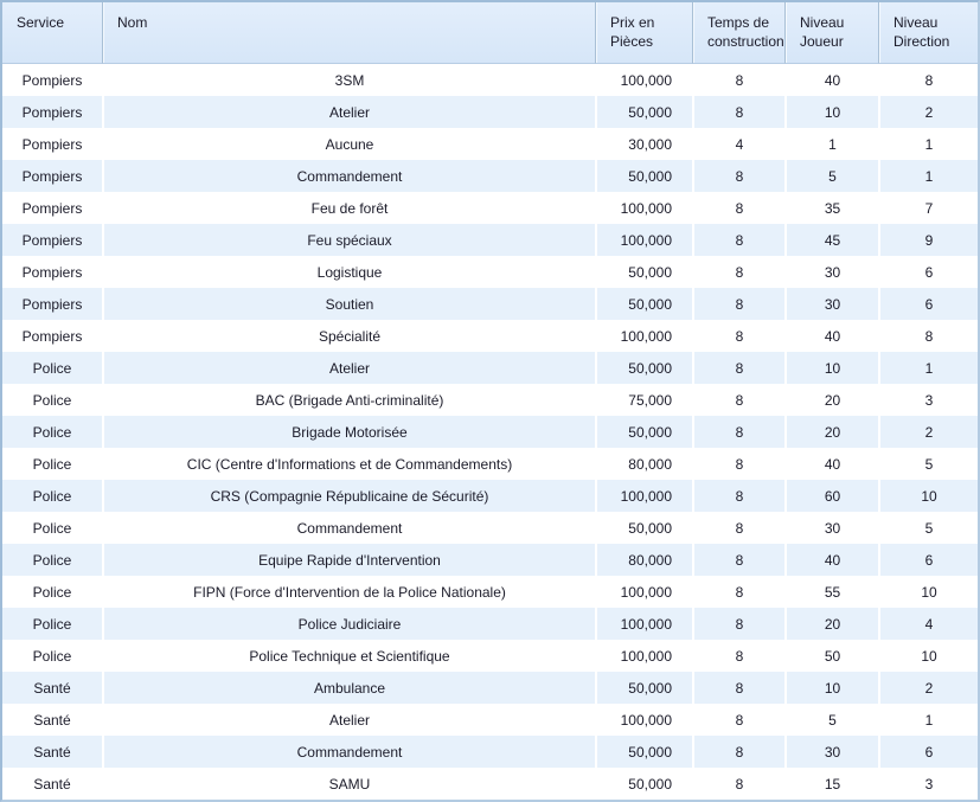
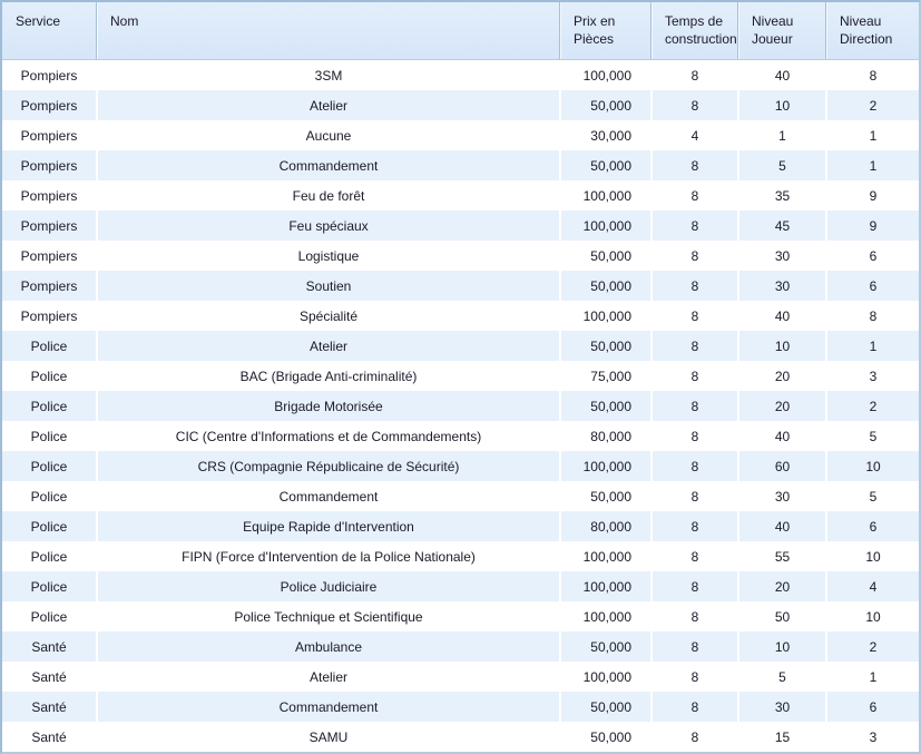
  Service	Nom	Prix en Pièces	Temps de construction	Niveau Joueur	Niveau Direction
  Pompiers	3SM	100,000	8	40	8
  Pompiers	Atelier	50,000	8	10	2
  Pompiers	Aucune	30,000	4	1	1
  Pompiers	Commandement	50,000	8	5	1
- Pompiers	Feu de forêt	100,000	8	35	7
+ Pompiers	Feu de forêt	100,000	8	35	9
  Pompiers	Feu spéciaux	100,000	8	45	9
  Pompiers	Logistique	50,000	8	30	6
  Pompiers	Soutien	50,000	8	30	6
  Pompiers	Spécialité	100,000	8	40	8
  Police	Atelier	50,000	8	10	1
  Police	BAC (Brigade Anti-criminalité)	75,000	8	20	3
  Police	Brigade Motorisée	50,000	8	20	2
  Police	CIC (Centre d'Informations et de Commandements)	80,000	8	40	5
  Police	CRS (Compagnie Républicaine de Sécurité)	100,000	8	60	10
  Police	Commandement	50,000	8	30	5
  Police	Equipe Rapide d'Intervention	80,000	8	40	6
  Police	FIPN (Force d'Intervention de la Police Nationale)	100,000	8	55	10
  Police	Police Judiciaire	100,000	8	20	4
  Police	Police Technique et Scientifique	100,000	8	50	10
  Santé	Ambulance	50,000	8	10	2
  Santé	Atelier	100,000	8	5	1
  Santé	Commandement	50,000	8	30	6
  Santé	SAMU	50,000	8	15	3
